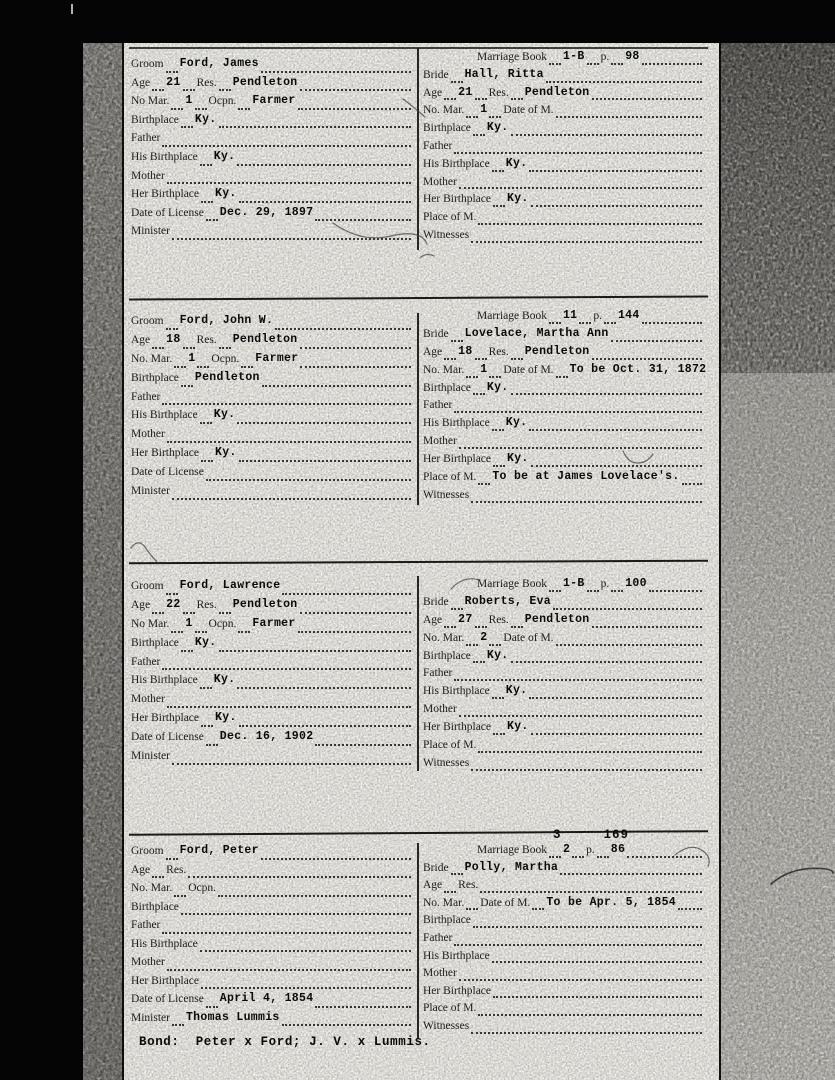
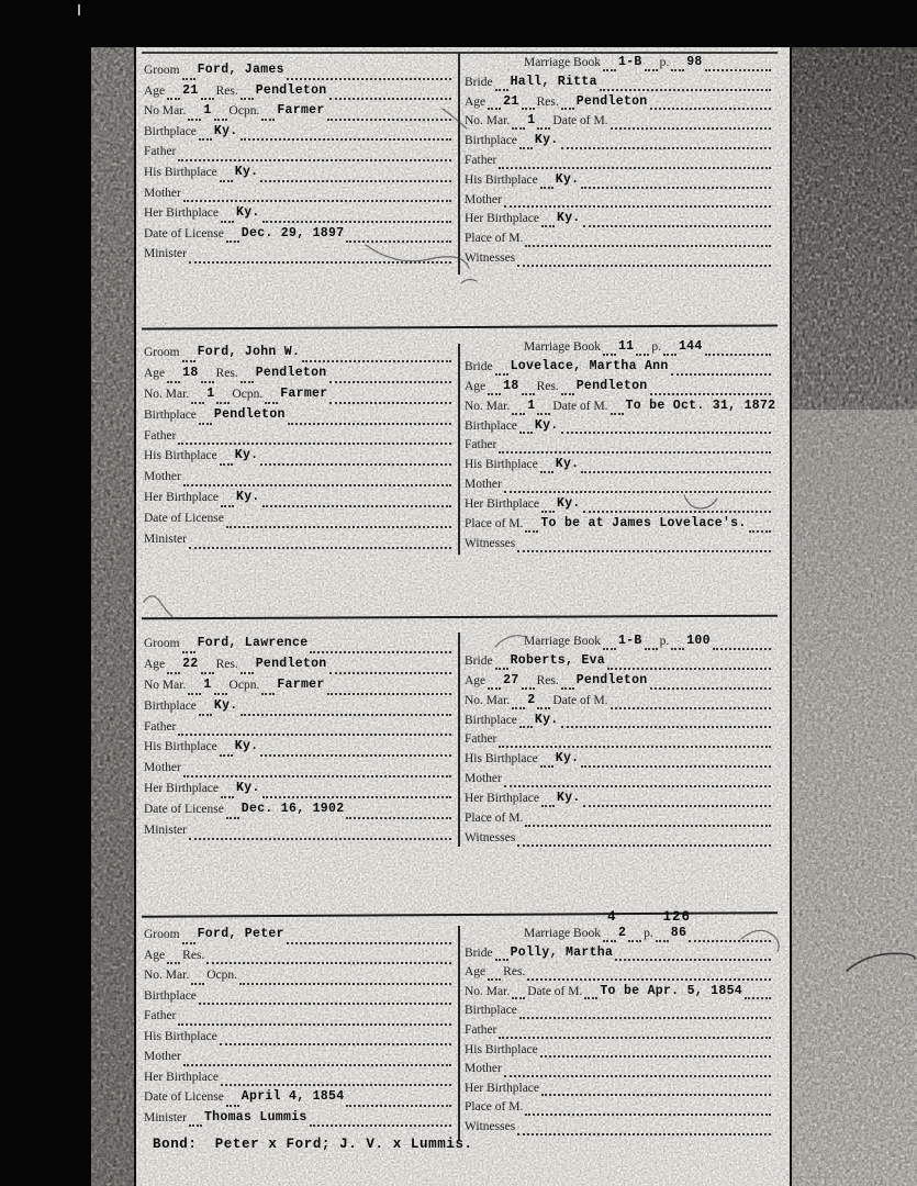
  Groom
  Ford, James
  Age
  21
  Res.
  Pendleton
  No Mar.
  1
  Ocpn.
  Farmer
  Birthplace
  Ky.
  Father
  His Birthplace
  Ky.
  Mother
  Her Birthplace
  Ky.
  Date of License
  Dec. 29, 1897
  Minister
  Marriage Book
  1-B
  p.
  98
  Bride
  Hall, Ritta
  Age
  21
  Res.
  Pendleton
  No. Mar.
  1
  Date of M.
  Birthplace
  Ky.
  Father
  His Birthplace
  Ky.
  Mother
  Her Birthplace
  Ky.
  Place of M.
  Witnesses
  Groom
  Ford, John W.
  Age
  18
  Res.
  Pendleton
  No. Mar.
  1
  Ocpn.
  Farmer
  Birthplace
  Pendleton
  Father
  His Birthplace
  Ky.
  Mother
  Her Birthplace
  Ky.
  Date of License
  Minister
  Marriage Book
  11
  p.
  144
  Bride
  Lovelace, Martha Ann
  Age
  18
  Res.
  Pendleton
  No. Mar.
  1
  Date of M.
  To be Oct. 31, 1872
  Birthplace
  Ky.
  Father
  His Birthplace
  Ky.
  Mother
  Her Birthplace
  Ky.
  Place of M.
  To be at James Lovelace's.
  Witnesses
  Groom
  Ford, Lawrence
  Age
  22
  Res.
  Pendleton
  No Mar.
  1
  Ocpn.
  Farmer
  Birthplace
  Ky.
  Father
  His Birthplace
  Ky.
  Mother
  Her Birthplace
  Ky.
  Date of License
  Dec. 16, 1902
  Minister
  Marriage Book
  1-B
  p.
  100
  Bride
  Roberts, Eva
  Age
  27
  Res.
  Pendleton
  No. Mar.
  2
  Date of M.
  Birthplace
  Ky.
  Father
  His Birthplace
  Ky.
  Mother
  Her Birthplace
  Ky.
  Place of M.
  Witnesses
  Groom
  Ford, Peter
  Age
  Res.
  No. Mar.
  Ocpn.
  Birthplace
  Father
  His Birthplace
  Mother
  Her Birthplace
  Date of License
  April 4, 1854
  Minister
  Thomas Lummis
  Bond: Peter x Ford; J. V. x Lummis
- 3
+ 4
- 169
+ 126
  Marriage Book
  2
  p.
  86
  Bride
  Polly, Martha
  Age
  Res.
  No. Mar.
  Date of M.
  To be Apr. 5, 1854
  Birthplace
  Father
  His Birthplace
  Mother
  Her Birthplace
  Place of M.
  Witnesses
